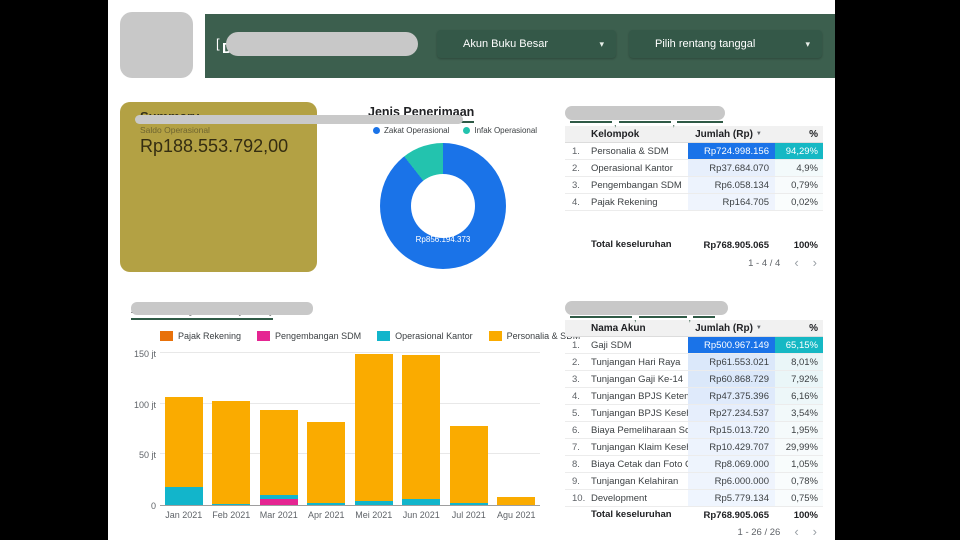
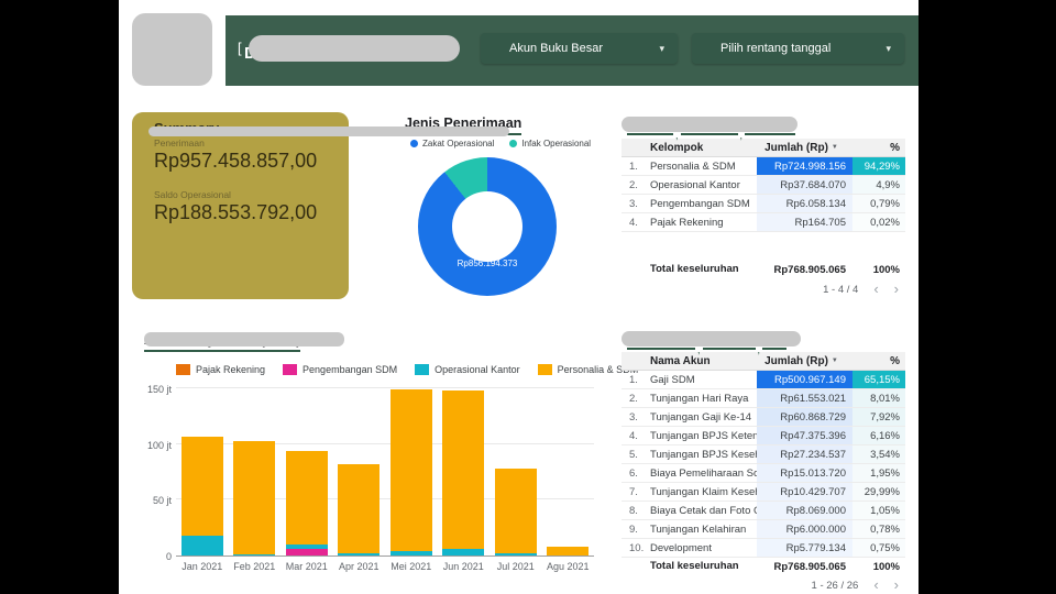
  [
  Akun Buku Besar
  ▾
  Pilih rentang tanggal
  ▾
+ Penerimaan
+ Rp957.458.857,00
  Saldo Operasional
  Rp188.553.792,00
  Jenis Penerimaan
  Zakat Operasional
  Infak Operasional
  Rp856.194.373
  ,
  ,
  Kelompok
  Jumlah (Rp)
  %
  1.
  Personalia & SDM
  Rp724.998.156
  94,29%
  2.
  Operasional Kantor
  Rp37.684.070
  4,9%
  3.
  Pengembangan SDM
  Rp6.058.134
  0,79%
  4.
  Pajak Rekening
  Rp164.705
  0,02%
  Total keseluruhan
  Rp768.905.065
  100%
  1 - 4 / 4
  ‹
  ›
  Pajak Rekening
  Pengembangan SDM
  Operasional Kantor
  Personalia & S
  0
  50 jt
  100 jt
  150 jt
  Jan 2021
  Feb 2021
  Mar 2021
  Apr 2021
  Mei 2021
  Jun 2021
  Jul 2021
  Agu 2021
  ,
  ,
  Nama Akun
  Jumlah (Rp)
  %
  1.
  Gaji SDM
  Rp500.967.149
  65,15%
  2.
  Tunjangan Hari Raya
  Rp61.553.021
  8,01%
  3.
  Tunjangan Gaji Ke-14
  Rp60.868.729
  7,92%
  4.
  Tunjangan BPJS Keten
  Rp47.375.396
  6,16%
  5.
  Tunjangan BPJS Kese
  Rp27.234.537
  3,54%
  6.
  Biaya Pemeliharaan S
  Rp15.013.720
  1,95%
  7.
  Tunjangan Klaim Kese
  Rp10.429.707
  29,99%
  8.
  Biaya Cetak dan Foto
  Rp8.069.000
  1,05%
  9.
  Tunjangan Kelahiran
  Rp6.000.000
  0,78%
  10.
  Development
  Rp5.779.134
  0,75%
  Total keseluruhan
  Rp768.905.065
  100%
  1 - 26 / 26
  ‹
  ›
